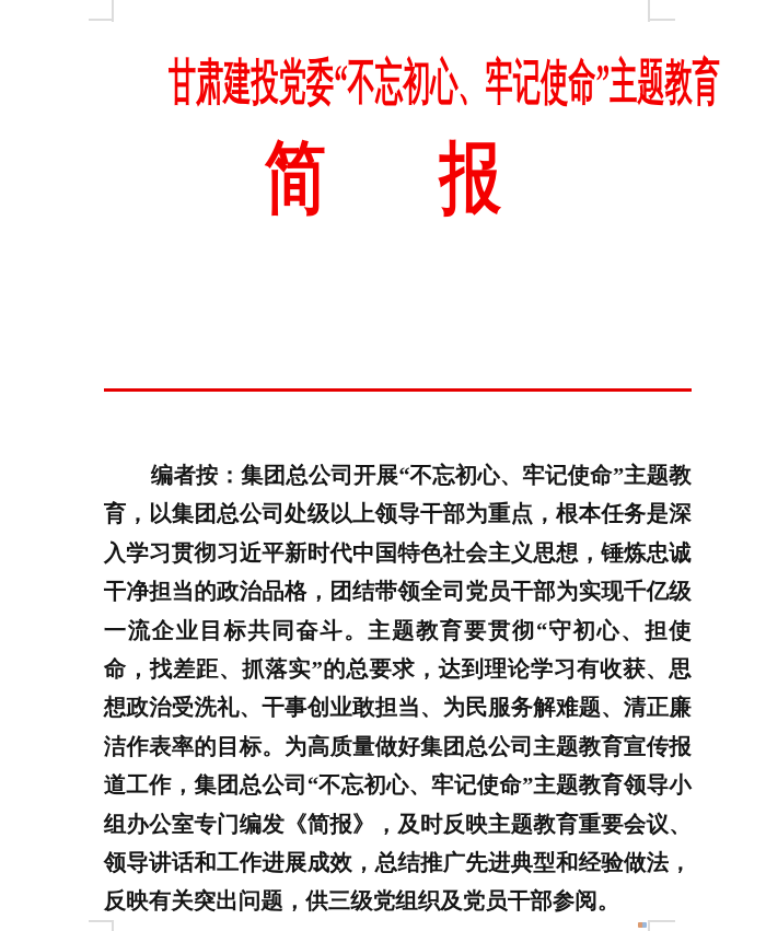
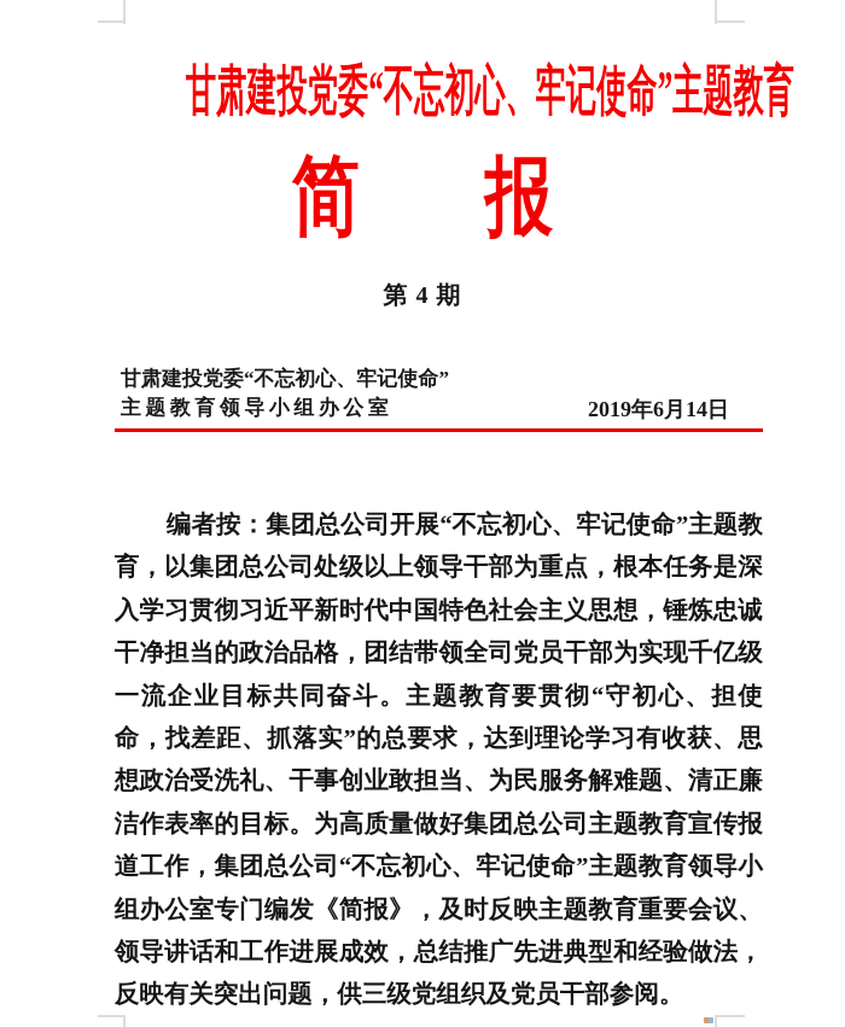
  甘肃建投党委“不忘初心、牢记使命”主题教育
  简 报
+ 第 4 期
+ 甘肃建投党委“不忘初心、牢记使命”
+ 主题教育领导小组办公室
+ 2019年6月14日
  编者按：集团总公司开展“不忘初心、牢记使命”主题教育，以集团总公司处级以上领导干部为重点，根本任务是深入学习贯彻习近平新时代中国特色社会主义思想，锤炼忠诚干净担当的政治品格，团结带领全司党员干部为实现千亿级一流企业目标共同奋斗。主题教育要贯彻“守初心、担使命，找差距、抓落实”的总要求，达到理论学习有收获、思想政治受洗礼、干事创业敢担当、为民服务解难题、清正廉洁作表率的目标。为高质量做好集团总公司主题教育宣传报道工作，集团总公司“不忘初心、牢记使命”主题教育领导小组办公室专门编发《简报》，及时反映主题教育重要会议、领导讲话和工作进展成效，总结推广先进典型和经验做法，反映有关突出问题，供三级党组织及党员干部参阅。
